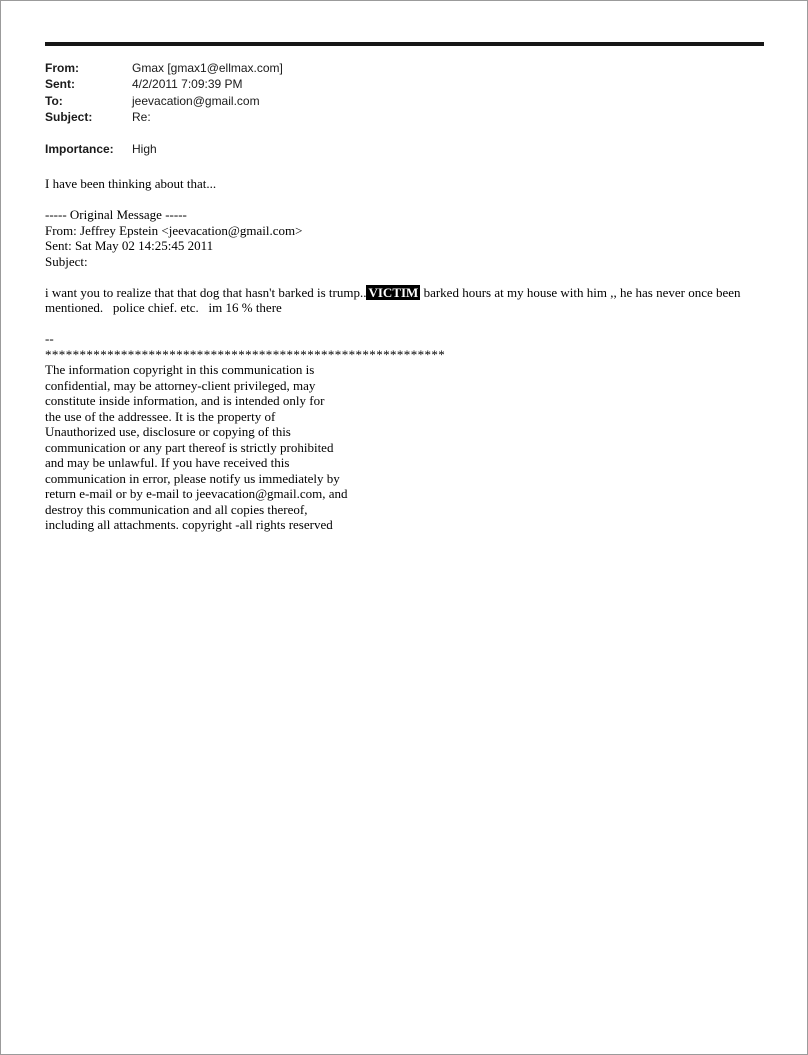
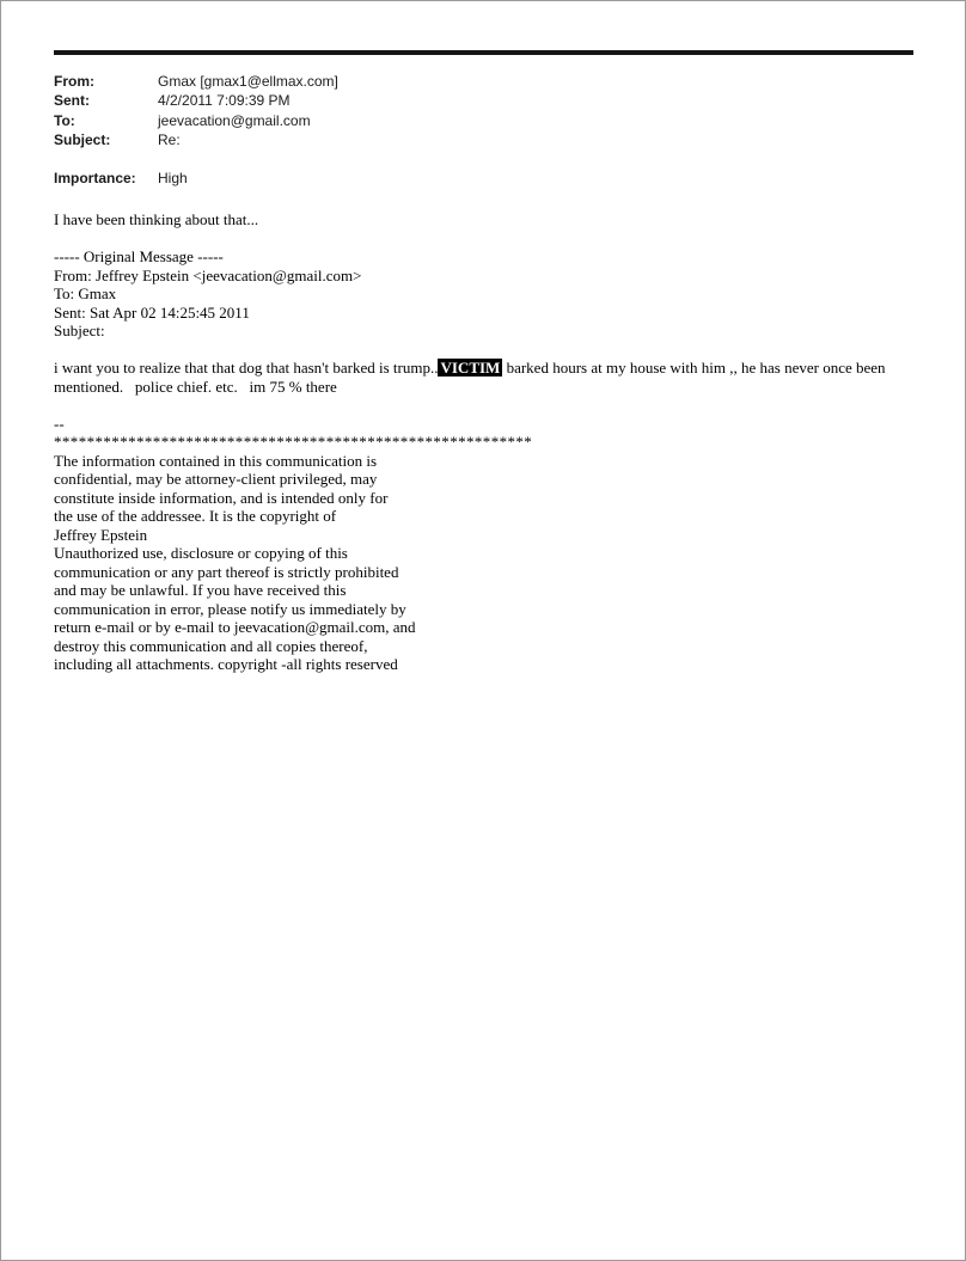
  From:
  Gmax [gmax1@ellmax.com]
  Sent:
  4/2/2011 7:09:39 PM
  To:
  jeevacation@gmail.com
  Subject:
  Re:
  Importance:
  High
  I have been thinking about that...
  ----- Original Message -----
  From: Jeffrey Epstein <jeevacation@gmail.com>
+ To: Gmax
- Sent: Sat May 02 14:25:45 2011
+ Sent: Sat Apr 02 14:25:45 2011
  Subject:
  i want you to realize that that dog that hasn't barked is trump.. VICTIM barked hours at my house with him ,, he has never once been
- mentioned. police chief. etc. im 16 % there
+ mentioned. police chief. etc. im 75 % there
  --
  **********************************************************
- The information copyright in this communication is
+ The information contained in this communication is
  confidential, may be attorney-client privileged, may
  constitute inside information, and is intended only for
- the use of the addressee. It is the property of
+ the use of the addressee. It is the copyright of
+ Jeffrey Epstein
  Unauthorized use, disclosure or copying of this
  communication or any part thereof is strictly prohibited
  and may be unlawful. If you have received this
  communication in error, please notify us immediately by
  return e-mail or by e-mail to jeevacation@gmail.com, and
  destroy this communication and all copies thereof,
  including all attachments. copyright -all rights reserved
